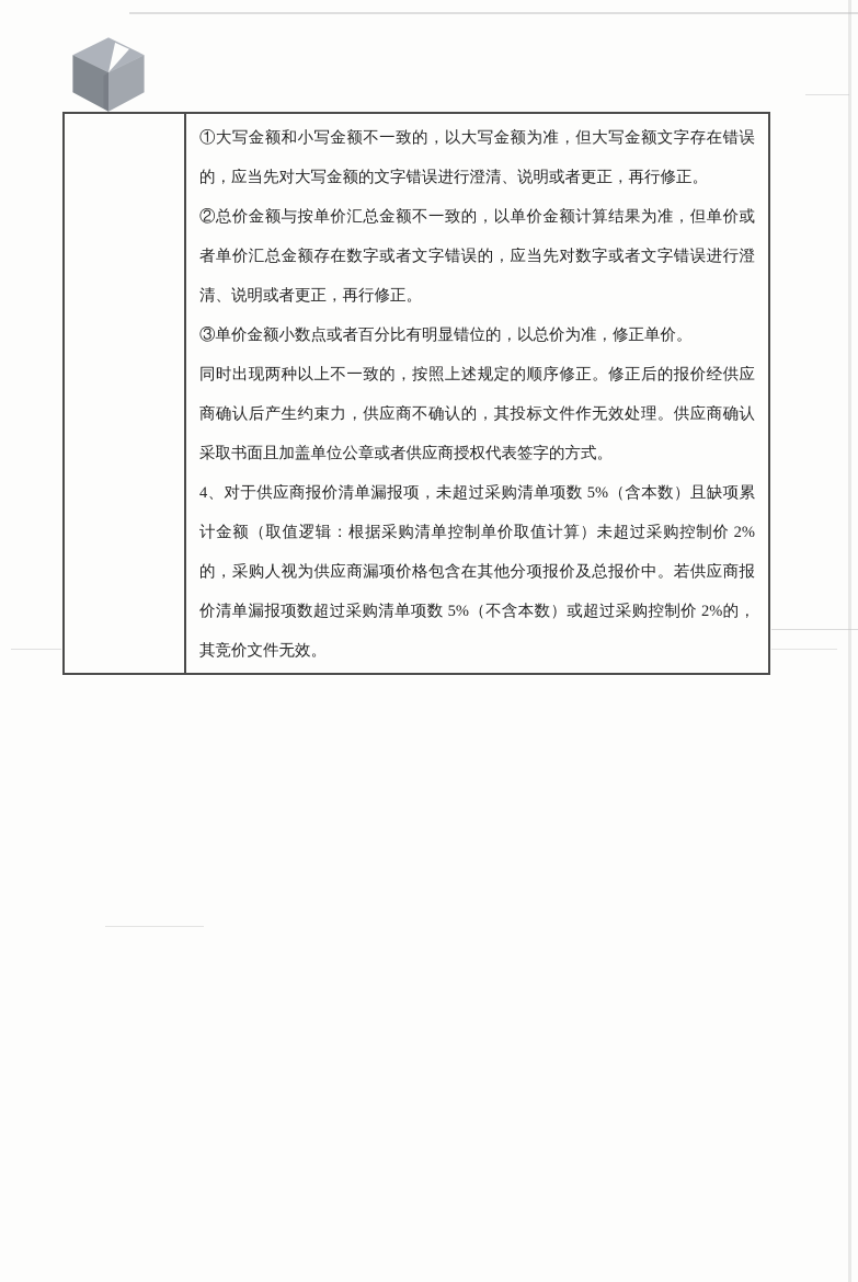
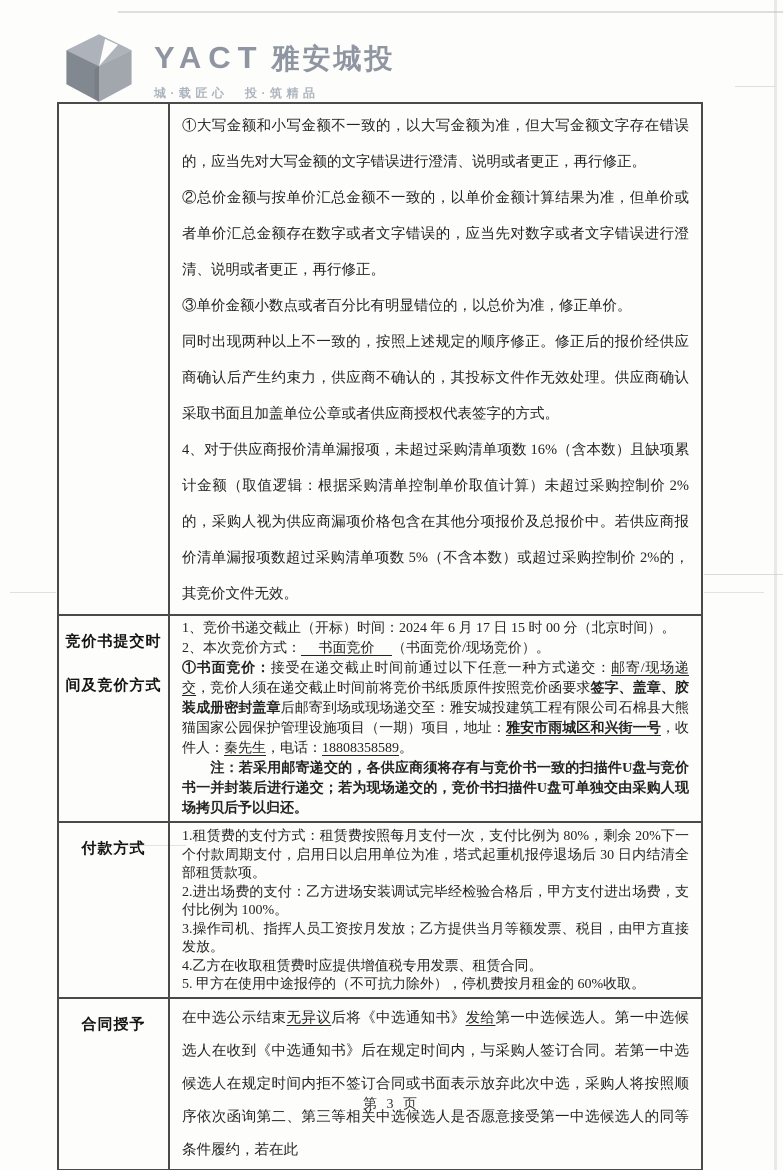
+ YACT
+ 雅安城投
+ 城·载匠心 投·筑精品
- 	①大写金额和小写金额不一致的，以大写金额为准，但大写金额文字存在错误的，应当先对大写金额的文字错误进行澄清、说明或者更正，再行修正。②总价金额与按单价汇总金额不一致的，以单价金额计算结果为准，但单价或者单价汇总金额存在数字或者文字错误的，应当先对数字或者文字错误进行澄清、说明或者更正，再行修正。③单价金额小数点或者百分比有明显错位的，以总价为准，修正单价。同时出现两种以上不一致的，按照上述规定的顺序修正。修正后的报价经供应商确认后产生约束力，供应商不确认的，其投标文件作无效处理。供应商确认采取书面且加盖单位公章或者供应商授权代表签字的方式。4、对于供应商报价清单漏报项，未超过采购清单项数 5%（含本数）且缺项累计金额（取值逻辑：根据采购清单控制单价取值计算）未超过采购控制价 2%的，采购人视为供应商漏项价格包含在其他分项报价及总报价中。若供应商报价清单漏报项数超过采购清单项数 5%（不含本数）或超过采购控制价 2%的，其竞价文件无效。
+ 	①大写金额和小写金额不一致的，以大写金额为准，但大写金额文字存在错误的，应当先对大写金额的文字错误进行澄清、说明或者更正，再行修正。②总价金额与按单价汇总金额不一致的，以单价金额计算结果为准，但单价或者单价汇总金额存在数字或者文字错误的，应当先对数字或者文字错误进行澄清、说明或者更正，再行修正。③单价金额小数点或者百分比有明显错位的，以总价为准，修正单价。同时出现两种以上不一致的，按照上述规定的顺序修正。修正后的报价经供应商确认后产生约束力，供应商不确认的，其投标文件作无效处理。供应商确认采取书面且加盖单位公章或者供应商授权代表签字的方式。4、对于供应商报价清单漏报项，未超过采购清单项数 16%（含本数）且缺项累计金额（取值逻辑：根据采购清单控制单价取值计算）未超过采购控制价 2%的，采购人视为供应商漏项价格包含在其他分项报价及总报价中。若供应商报价清单漏报项数超过采购清单项数 5%（不含本数）或超过采购控制价 2%的，其竞价文件无效。
+ 竞价书提交时间及竞价方式	1、竞价书递交截止（开标）时间：2024 年 6 月 17 日 15 时 00 分（北京时间）。2、本次竞价方式： 书面竞价 （书面竞价/现场竞价）。①书面竞价：接受在递交截止时间前通过以下任意一种方式递交：邮寄/现场递交，竞价人须在递交截止时间前将竞价书纸质原件按照竞价函要求签字、盖章、胶装成册密封盖章后邮寄到场或现场递交至：雅安城投建筑工程有限公司石棉县大熊猫国家公园保护管理设施项目（一期）项目，地址：雅安市雨城区和兴街一号，收件人：秦先生，电话：18808358589。 注：若采用邮寄递交的，各供应商须将存有与竞价书一致的扫描件U盘与竞价书一并封装后进行递交；若为现场递交的，竞价书扫描件U盘可单独交由采购人现场拷贝后予以归还。
+ 付款方式	1.租赁费的支付方式：租赁费按照每月支付一次，支付比例为 80%，剩余 20%下一个付款周期支付，启用日以启用单位为准，塔式起重机报停退场后 30 日内结清全部租赁款项。2.进出场费的支付：乙方进场安装调试完毕经检验合格后，甲方支付进出场费，支付比例为 100%。3.操作司机、指挥人员工资按月发放；乙方提供当月等额发票、税目，由甲方直接发放。4.乙方在收取租赁费时应提供增值税专用发票、租赁合同。5. 甲方在使用中途报停的（不可抗力除外），停机费按月租金的 60%收取。
+ 合同授予	在中选公示结束无异议后将《中选通知书》发给第一中选候选人。第一中选候选人在收到《中选通知书》后在规定时间内，与采购人签订合同。若第一中选候选人在规定时间内拒不签订合同或书面表示放弃此次中选，采购人将按照顺序依次函询第二、第三等相关中选候选人是否愿意接受第一中选候选人的同等条件履约，若在此
+ 第 3 页
